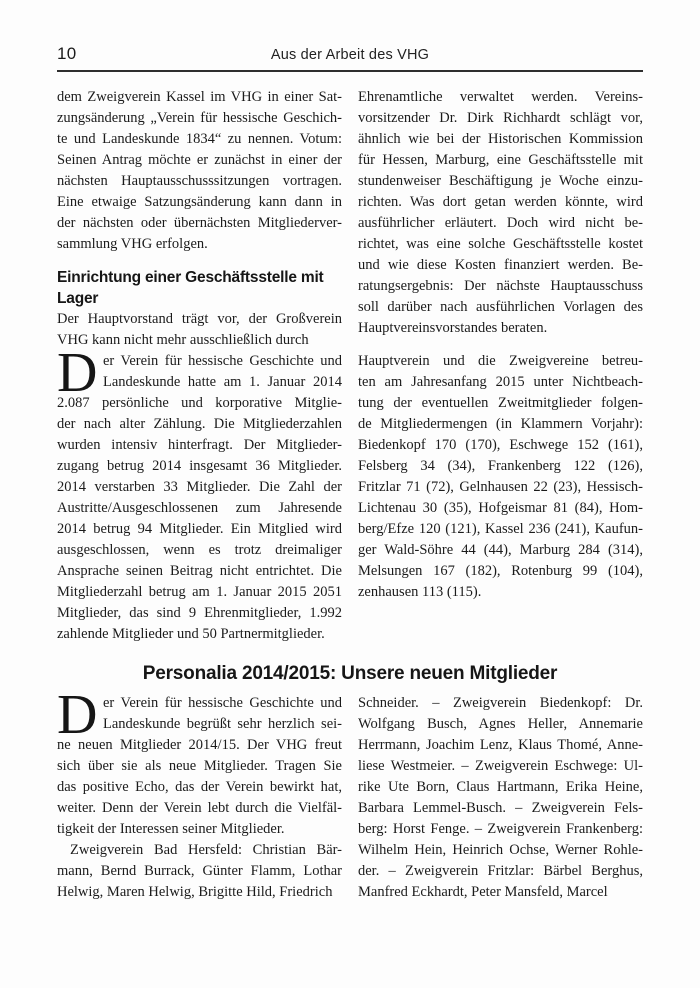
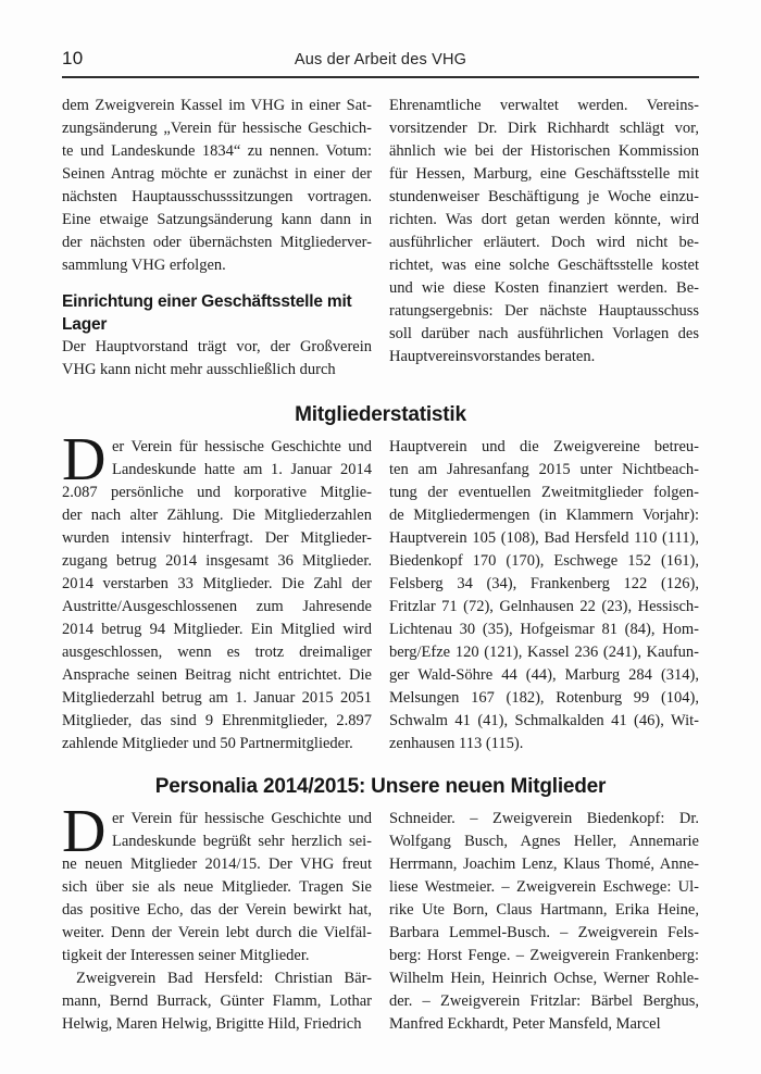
  10
  Aus der Arbeit des VHG
  dem Zweigverein Kassel im VHG in einer Sat-
  zungsänderung „Verein für hessische Geschich-
  te und Landeskunde 1834“ zu nennen. Votum:
  Seinen Antrag möchte er zunächst in einer der
  nächsten Hauptausschusssitzungen vortragen.
  Eine etwaige Satzungsänderung kann dann in
  der nächsten oder übernächsten Mitgliederver-
  sammlung VHG erfolgen.
  Einrichtung einer Geschäftsstelle mit Lager
  Der Hauptvorstand trägt vor, der Großverein
  VHG kann nicht mehr ausschließlich durch
  Ehrenamtliche verwaltet werden. Vereins-
  vorsitzender Dr. Dirk Richhardt schlägt vor,
  ähnlich wie bei der Historischen Kommission
  für Hessen, Marburg, eine Geschäftsstelle mit
  stundenweiser Beschäftigung je Woche einzu-
  richten. Was dort getan werden könnte, wird
  ausführlicher erläutert. Doch wird nicht be-
  richtet, was eine solche Geschäftsstelle kostet
  und wie diese Kosten finanziert werden. Be-
  ratungsergebnis: Der nächste Hauptausschuss
  soll darüber nach ausführlichen Vorlagen des
  Hauptvereinsvorstandes beraten.
+ Mitgliederstatistik
  D
  er Verein für hessische Geschichte und
  Landeskunde hatte am 1. Januar 2014
  2.087 persönliche und korporative Mitglie-
  der nach alter Zählung. Die Mitgliederzahlen
  wurden intensiv hinterfragt. Der Mitglieder-
  zugang betrug 2014 insgesamt 36 Mitglieder.
  2014 verstarben 33 Mitglieder. Die Zahl der
  Austritte/Ausgeschlossenen zum Jahresende
  2014 betrug 94 Mitglieder. Ein Mitglied wird
  ausgeschlossen, wenn es trotz dreimaliger
  Ansprache seinen Beitrag nicht entrichtet. Die
  Mitgliederzahl betrug am 1. Januar 2015 2051
- Mitglieder, das sind 9 Ehrenmitglieder, 1.992
+ Mitglieder, das sind 9 Ehrenmitglieder, 2.897
  zahlende Mitglieder und 50 Partnermitglieder.
  Hauptverein und die Zweigvereine betreu-
  ten am Jahresanfang 2015 unter Nichtbeach-
  tung der eventuellen Zweitmitglieder folgen-
  de Mitgliedermengen (in Klammern Vorjahr):
+ Hauptverein 105 (108), Bad Hersfeld 110 (111),
  Biedenkopf 170 (170), Eschwege 152 (161),
  Felsberg 34 (34), Frankenberg 122 (126),
  Fritzlar 71 (72), Gelnhausen 22 (23), Hessisch-
  Lichtenau 30 (35), Hofgeismar 81 (84), Hom-
  berg/Efze 120 (121), Kassel 236 (241), Kaufun-
  ger Wald-Söhre 44 (44), Marburg 284 (314),
  Melsungen 167 (182), Rotenburg 99 (104),
+ Schwalm 41 (41), Schmalkalden 41 (46), Wit-
  zenhausen 113 (115).
  Personalia 2014/2015: Unsere neuen Mitglieder
  D
  er Verein für hessische Geschichte und
  Landeskunde begrüßt sehr herzlich sei-
  ne neuen Mitglieder 2014/15. Der VHG freut
  sich über sie als neue Mitglieder. Tragen Sie
  das positive Echo, das der Verein bewirkt hat,
  weiter. Denn der Verein lebt durch die Vielfäl-
  tigkeit der Interessen seiner Mitglieder.
  Zweigverein Bad Hersfeld: Christian Bär-
  mann, Bernd Burrack, Günter Flamm, Lothar
  Helwig, Maren Helwig, Brigitte Hild, Friedrich
  Schneider. – Zweigverein Biedenkopf: Dr.
  Wolfgang Busch, Agnes Heller, Annemarie
  Herrmann, Joachim Lenz, Klaus Thomé, Anne-
  liese Westmeier. – Zweigverein Eschwege: Ul-
  rike Ute Born, Claus Hartmann, Erika Heine,
  Barbara Lemmel-Busch. – Zweigverein Fels-
  berg: Horst Fenge. – Zweigverein Frankenberg:
  Wilhelm Hein, Heinrich Ochse, Werner Rohle-
  der. – Zweigverein Fritzlar: Bärbel Berghus,
  Manfred Eckhardt, Peter Mansfeld, Marcel
